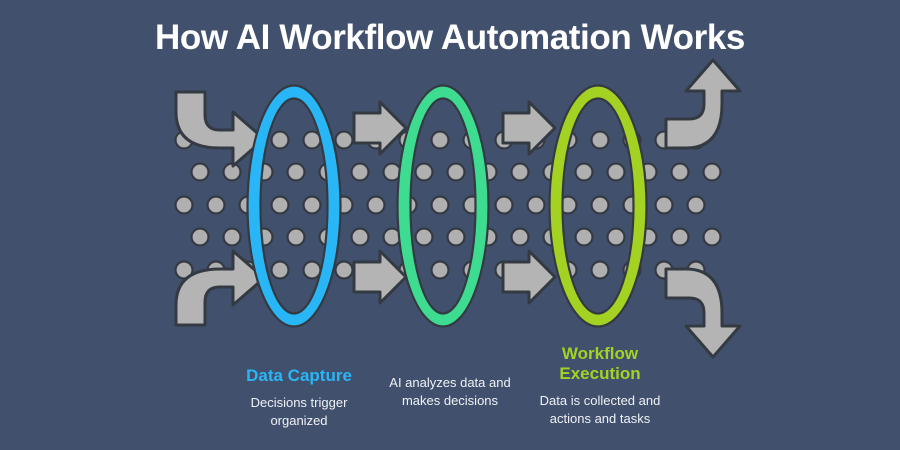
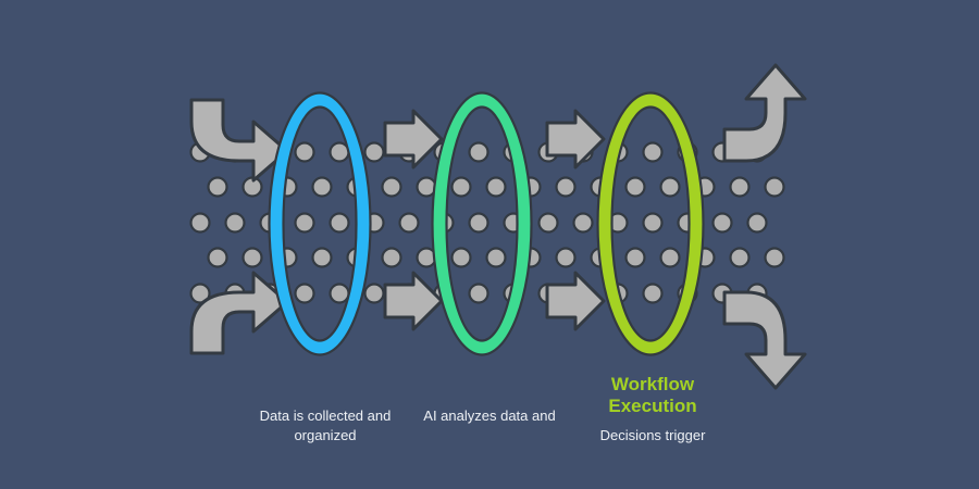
- How AI Workflow Automation Works
- Data Capture
- Decisions trigger
+ Data is collected and
  organized
  AI analyzes data and
- makes decisions
  Workflow
  Execution
- Data is collected and
+ Decisions trigger
- actions and tasks
